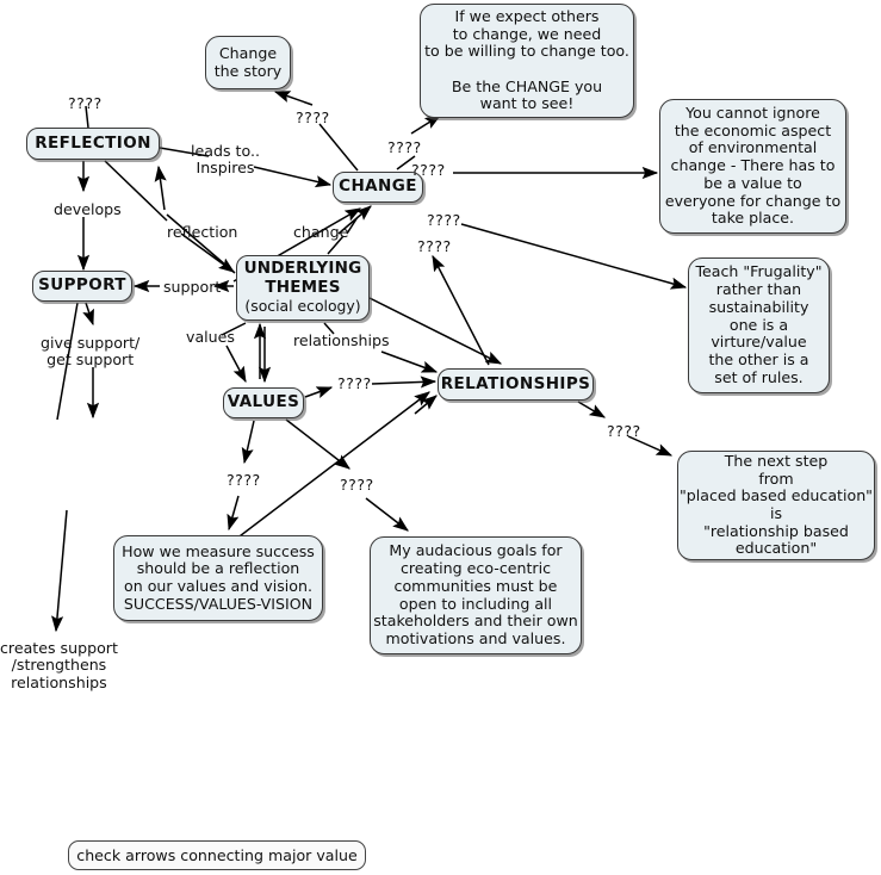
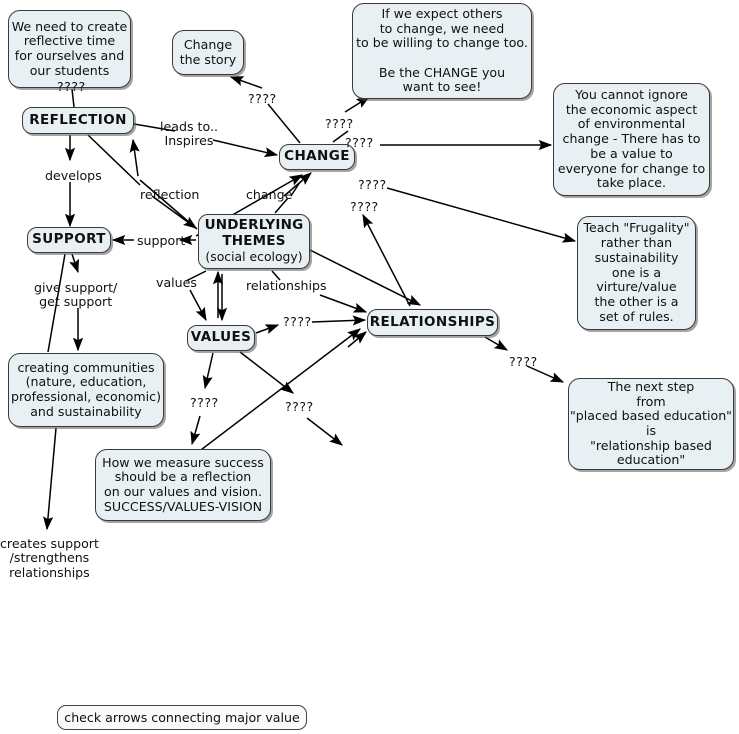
+ We need to create
+ reflective time
+ for ourselves and
+ our students
  Change
  the story
  If we expect others
  to change, we need
  to be willing to change too.
  Be the CHANGE you
  want to see!
  You cannot ignore
  the economic aspect
  of environmental
  change - There has to
  be a value to
  everyone for change to
  take place.
  Teach "Frugality"
  rather than
  sustainability
  one is a
  virture/value
  the other is a
  set of rules.
  REFLECTION
  CHANGE
  UNDERLYING
  THEMES
  (social ecology)
  SUPPORT
  VALUES
  RELATIONSHIPS
+ creating communities
+ (nature, education,
+ professional, economic)
+ and sustainability
  How we measure success
  should be a reflection
  on our values and vision.
  SUCCESS/VALUES-VISION
- My audacious goals for
- creating eco-centric
- communities must be
- open to including all
- stakeholders and their own
- motivations and values.
  The next step
  from
  "placed based education"
  is
  "relationship based
  education"
  check arrows connecting major value
  ????
  ????
  leads to..
  Inspires
  ????
  ????
  develops
  reflection
  change
  ????
  ????
  support
  give support/
  get support
  values
  relationships
  ????
  ????
  ????
  ????
  creates support
  /strengthens
  relationships
